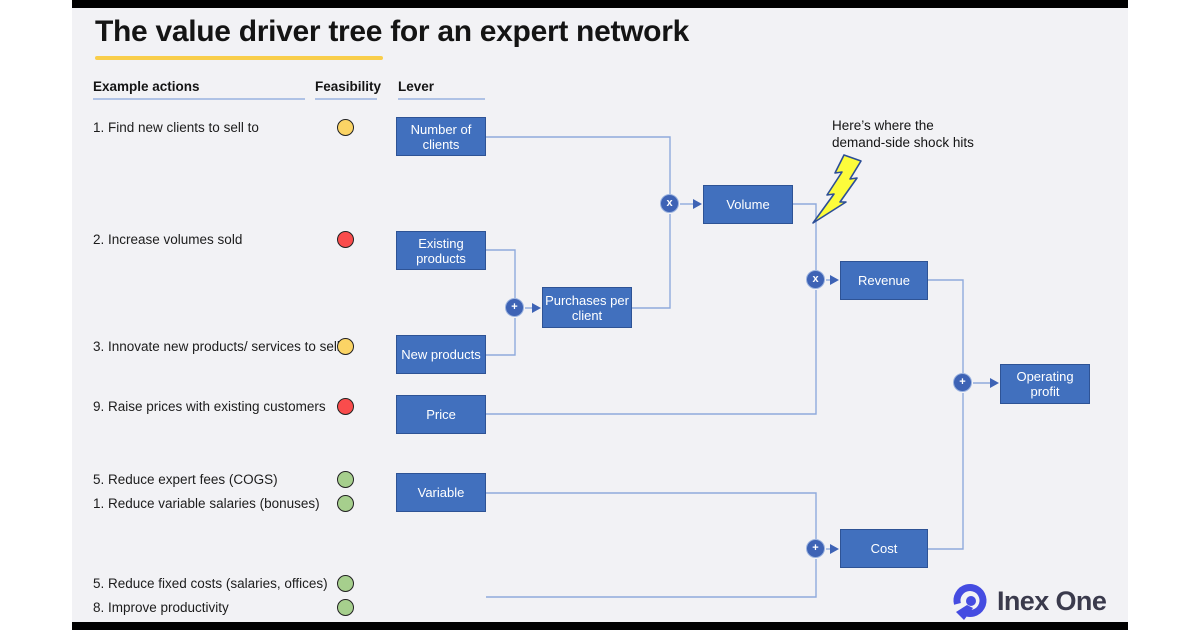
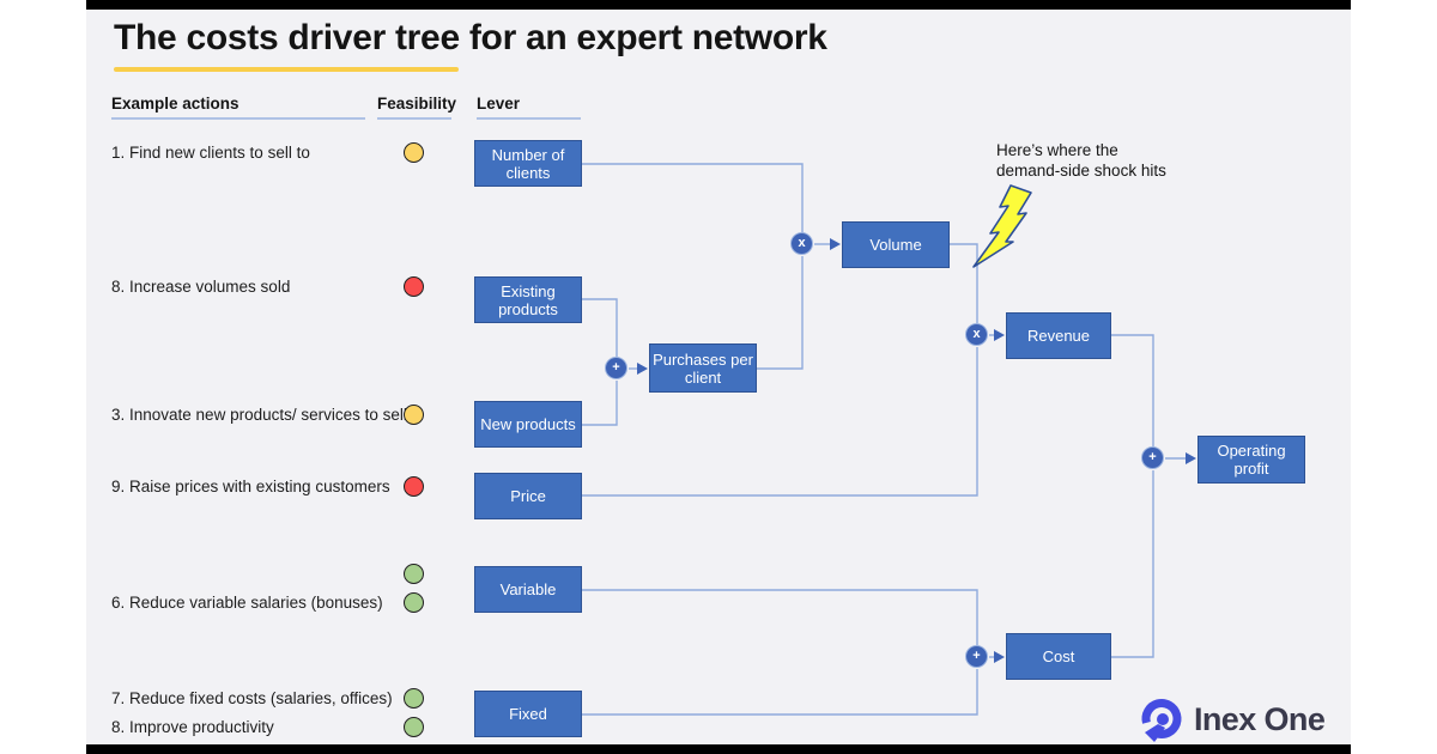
- The value driver tree for an expert network
+ The costs driver tree for an expert network
  Example actions
  Feasibility
  Lever
  1. Find new clients to sell to
- 2. Increase volumes sold
+ 8. Increase volumes sold
  3. Innovate new products/ services to sel
  9. Raise prices with existing customers
- 5. Reduce expert fees (COGS)
- 1. Reduce variable salaries (bonuses)
+ 6. Reduce variable salaries (bonuses)
- 5. Reduce fixed costs (salaries, offices)
+ 7. Reduce fixed costs (salaries, offices)
  8. Improve productivity
  Number of clients
  Existing products
  New products
  Price
  Variable
+ Fixed
  Purchases per client
  Volume
  Revenue
  Cost
  Operating profit
  +
  x
  x
  +
  +
  Here’s where the
  demand-side shock hits
  Inex One
